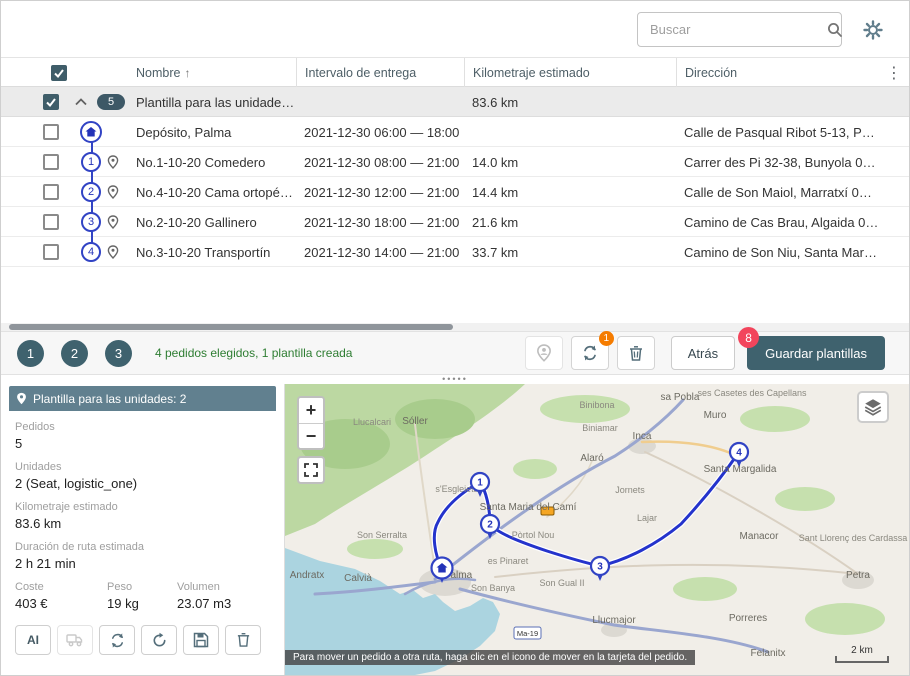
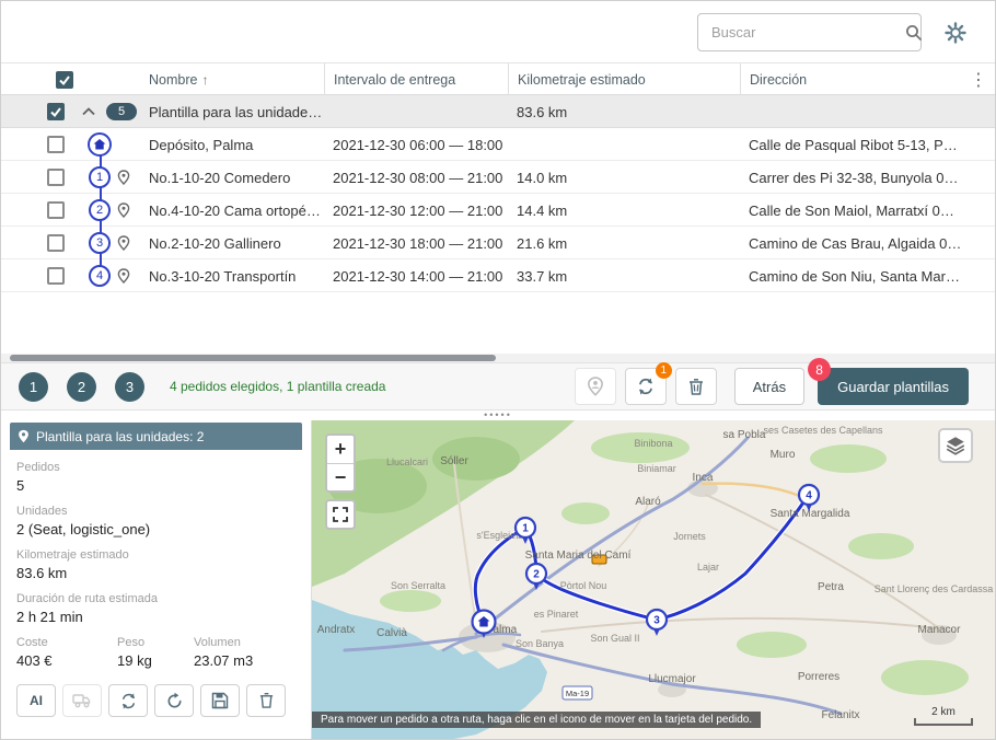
  Buscar
  Nombre
  ↑
  Intervalo de entrega
  Kilometraje estimado
  Dirección
  ⋮
  5
  Plantilla para las unidades:
  83.6 km
  Depósito, Palma
  2021-12-30 06:00 — 18:00
  Calle de Pasqual Ribot 5-13, Palm
  1
  No.1-10-20 Comedero
  2021-12-30 08:00 — 21:00
  14.0 km
  Carrer des Pi 32-38, Bunyola 071
  2
  No.4-10-20 Cama ortopédic
  2021-12-30 12:00 — 21:00
  14.4 km
  Calle de Son Maiol, Marratxí 0714
  3
  No.2-10-20 Gallinero
  2021-12-30 18:00 — 21:00
  21.6 km
  Camino de Cas Brau, Algaida 072
  4
  No.3-10-20 Transportín
  2021-12-30 14:00 — 21:00
  33.7 km
  Camino de Son Niu, Santa Marga
  1
  2
  3
  4 pedidos elegidos, 1 plantilla creada
  1
  Atrás
  Guardar plantillas
  8
  •••••
  Plantilla para las unidades: 2
  Pedidos
  5
  Unidades
  2 (Seat, logistic_one)
  Kilometraje estimado
  83.6 km
  Duración de ruta estimada
  2 h 21 min
  Coste
  403 €
  Peso
  19 kg
  Volumen
  23.07 m3
  AI
  Ma-19
  Llucalcari
  Sóller
  Binibona
  sa Pobla
  ses Casetes des Capellans
  Muro
  Biniamar
  Inca
  Alaró
  Santa Margalida
  s'Esgleiet
  Santa Maria del Camí
  Jornets
  Lajar
  Son Serralta
  Pòrtol Nou
- Manacor
+ Petra
  Sant Llorenç des Cardassa
  Andratx
  Calvià
  alma
  es Pinaret
  Son Banya
  Son Gual II
- Petra
+ Manacor
  Llucmajor
  Porreres
  Felanitx
  1
  2
  3
  4
  + −
  Para mover un pedido a otra ruta, haga clic en el icono de mover en la tarjeta del pedido.
  2 km
